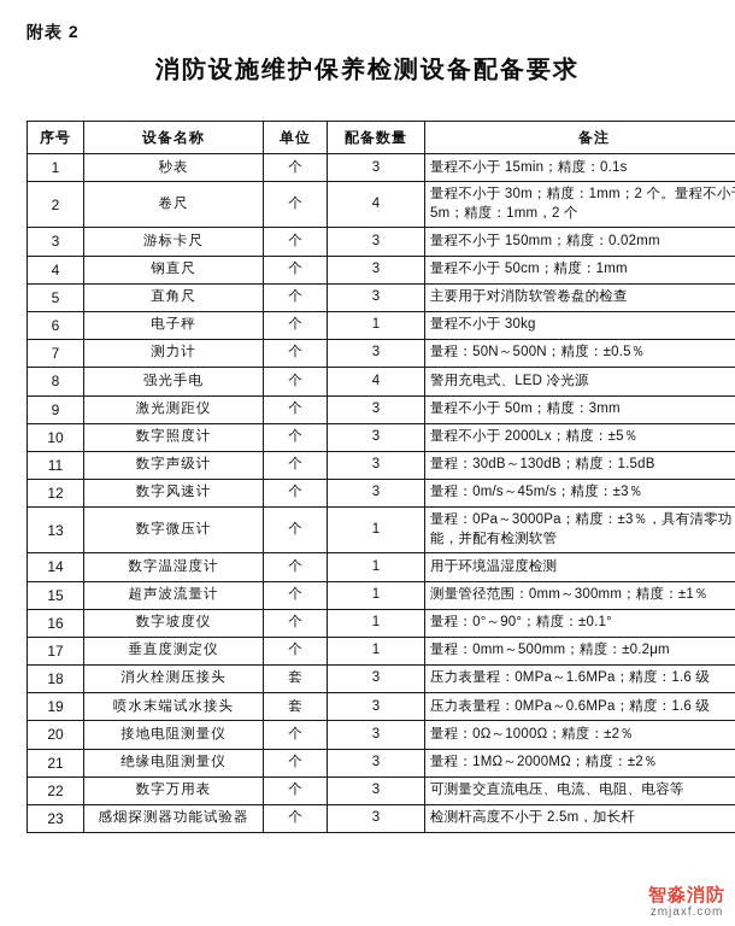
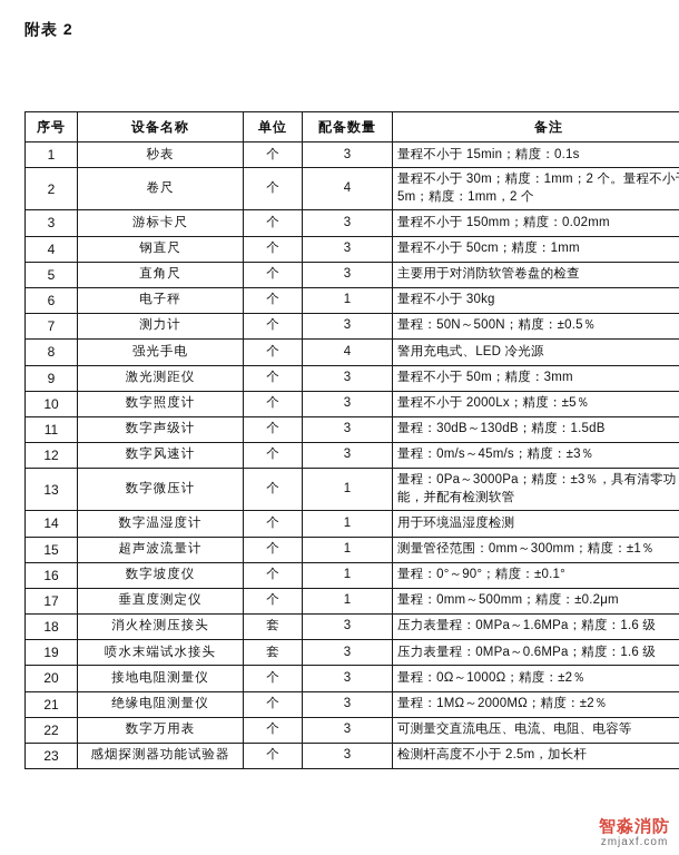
  附表 2
- 消防设施维护保养检测设备配备要求
  序号	设备名称	单位	配备数量	备注
  1	秒表	个	3	量程不小于 15min；精度：0.1s
  2	卷尺	个	4	量程不小于 30m；精度：1mm；2 个。量程不小 5m；精度：1mm，2 个
  3	游标卡尺	个	3	量程不小于 150mm；精度：0.02mm
  4	钢直尺	个	3	量程不小于 50cm；精度：1mm
  5	直角尺	个	3	主要用于对消防软管卷盘的检查
  6	电子秤	个	1	量程不小于 30kg
  7	测力计	个	3	量程：50N～500N；精度：±0.5％
  8	强光手电	个	4	警用充电式、LED 冷光源
  9	激光测距仪	个	3	量程不小于 50m；精度：3mm
  10	数字照度计	个	3	量程不小于 2000Lx；精度：±5％
  11	数字声级计	个	3	量程：30dB～130dB；精度：1.5dB
  12	数字风速计	个	3	量程：0m/s～45m/s；精度：±3％
  13	数字微压计	个	1	量程：0Pa～3000Pa；精度：±3％，具有清零功能，并配有检测软管
  14	数字温湿度计	个	1	用于环境温湿度检测
  15	超声波流量计	个	1	测量管径范围：0mm～300mm；精度：±1％
  16	数字坡度仪	个	1	量程：0°～90°；精度：±0.1°
  17	垂直度测定仪	个	1	量程：0mm～500mm；精度：±0.2μm
  18	消火栓测压接头	套	3	压力表量程：0MPa～1.6MPa；精度：1.6 级
  19	喷水末端试水接头	套	3	压力表量程：0MPa～0.6MPa；精度：1.6 级
  20	接地电阻测量仪	个	3	量程：0Ω～1000Ω；精度：±2％
  21	绝缘电阻测量仪	个	3	量程：1MΩ～2000MΩ；精度：±2％
  22	数字万用表	个	3	可测量交直流电压、电流、电阻、电容等
  23	感烟探测器功能试验器	个	3	检测杆高度不小于 2.5m，加长杆
  智淼消防
  zmjaxf.com
